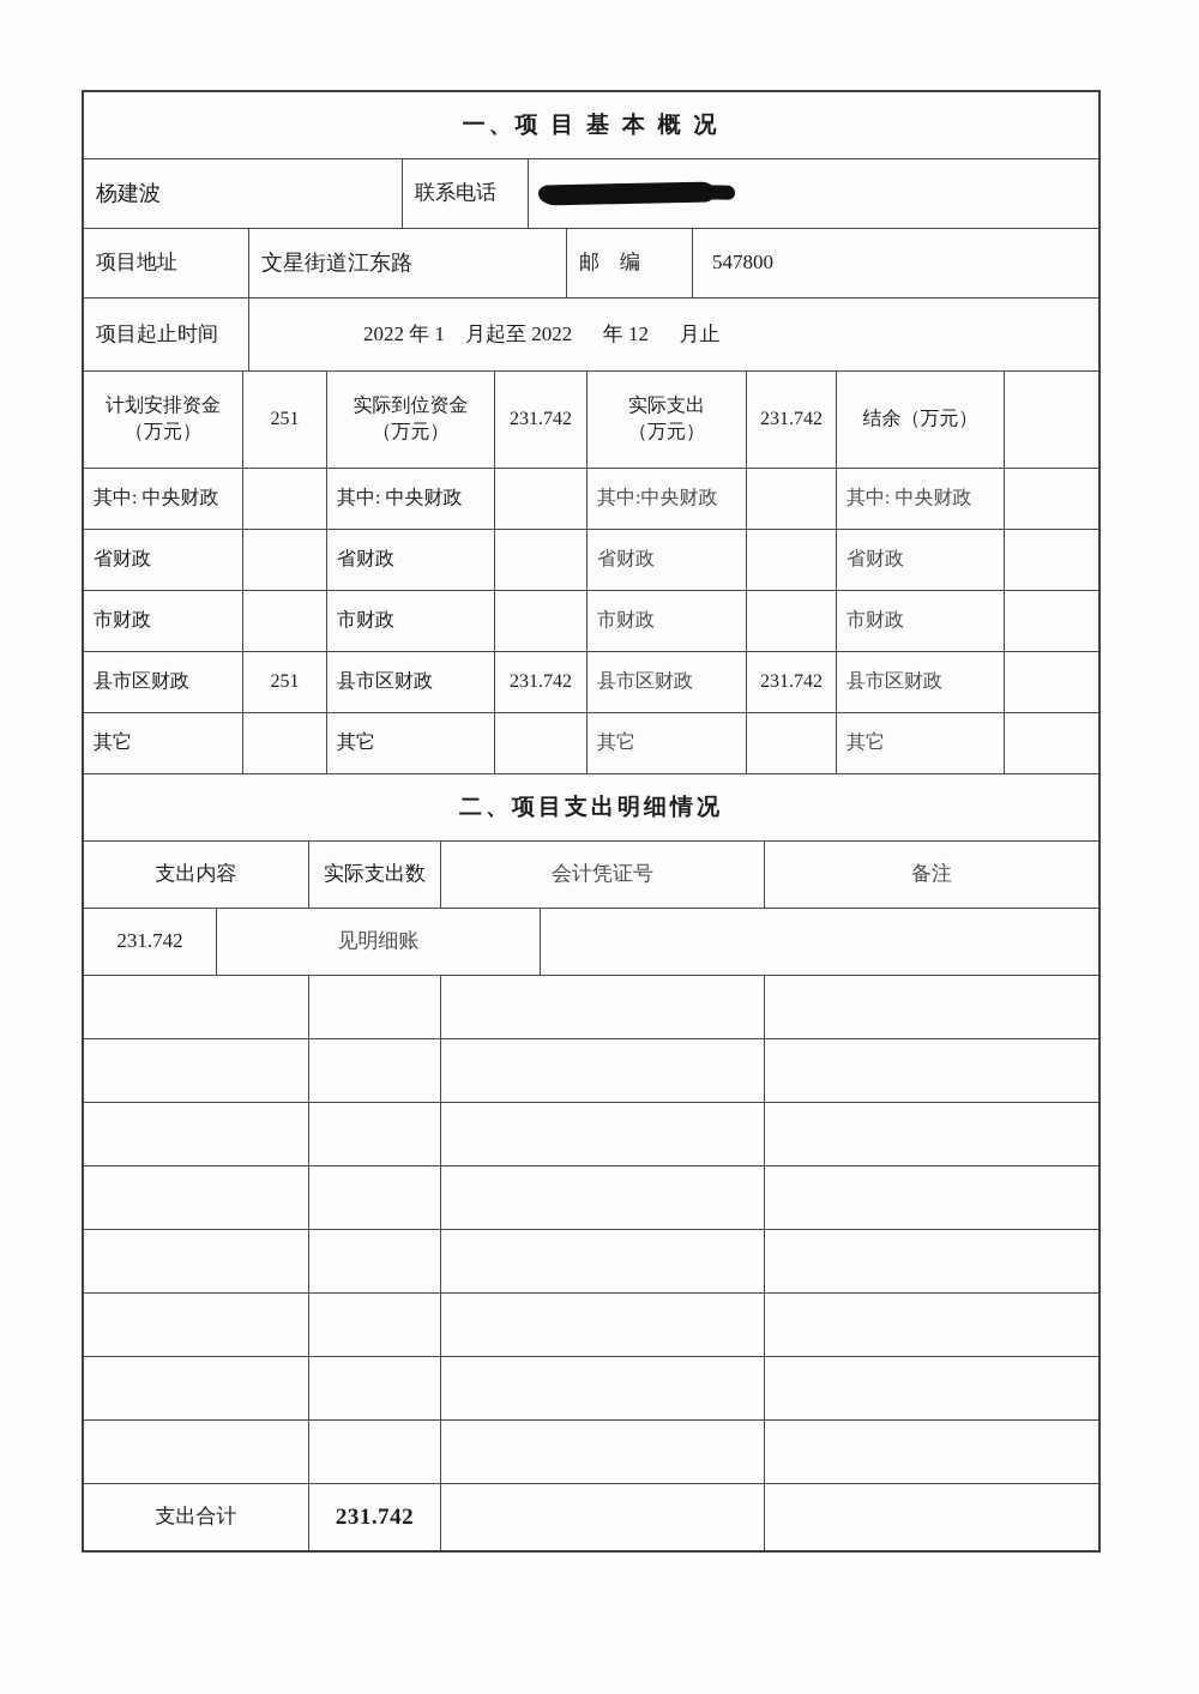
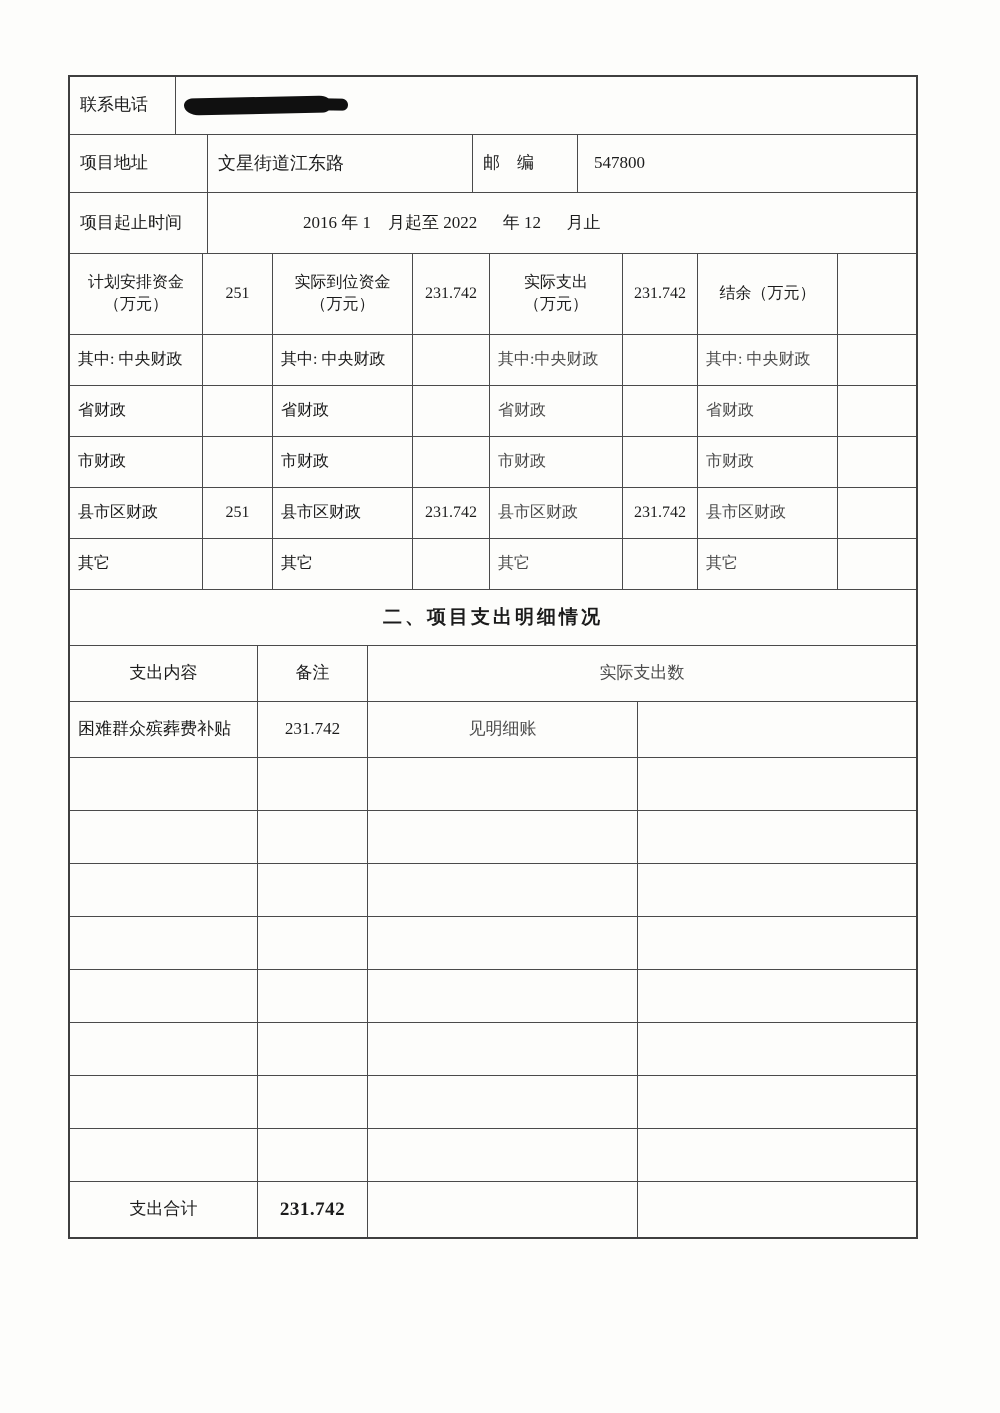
- 一、项 目 基 本 概 况
- 杨建波
  联系电话
  项目地址
  文星街道江东路
  邮 编
  547800
  项目起止时间
- 2022 年 1 月起至 2022 年 12 月止
+ 2016 年 1 月起至 2022 年 12 月止
  计划安排资金
  （万元）
  251
  实际到位资金
  （万元）
  231.742
  实际支出
  （万元）
  231.742
  结余（万元）
  其中: 中央财政
  其中: 中央财政
  其中:中央财政
  其中: 中央财政
  省财政
  省财政
  省财政
  省财政
  市财政
  市财政
  市财政
  市财政
  县市区财政
  251
  县市区财政
  231.742
  县市区财政
  231.742
  县市区财政
  其它
  其它
  其它
  其它
  二、项目支出明细情况
  支出内容
- 实际支出数
+ 备注
- 会计凭证号
- 备注
+ 实际支出数
+ 困难群众殡葬费补贴
  231.742
  见明细账
  支出合计
  231.742
